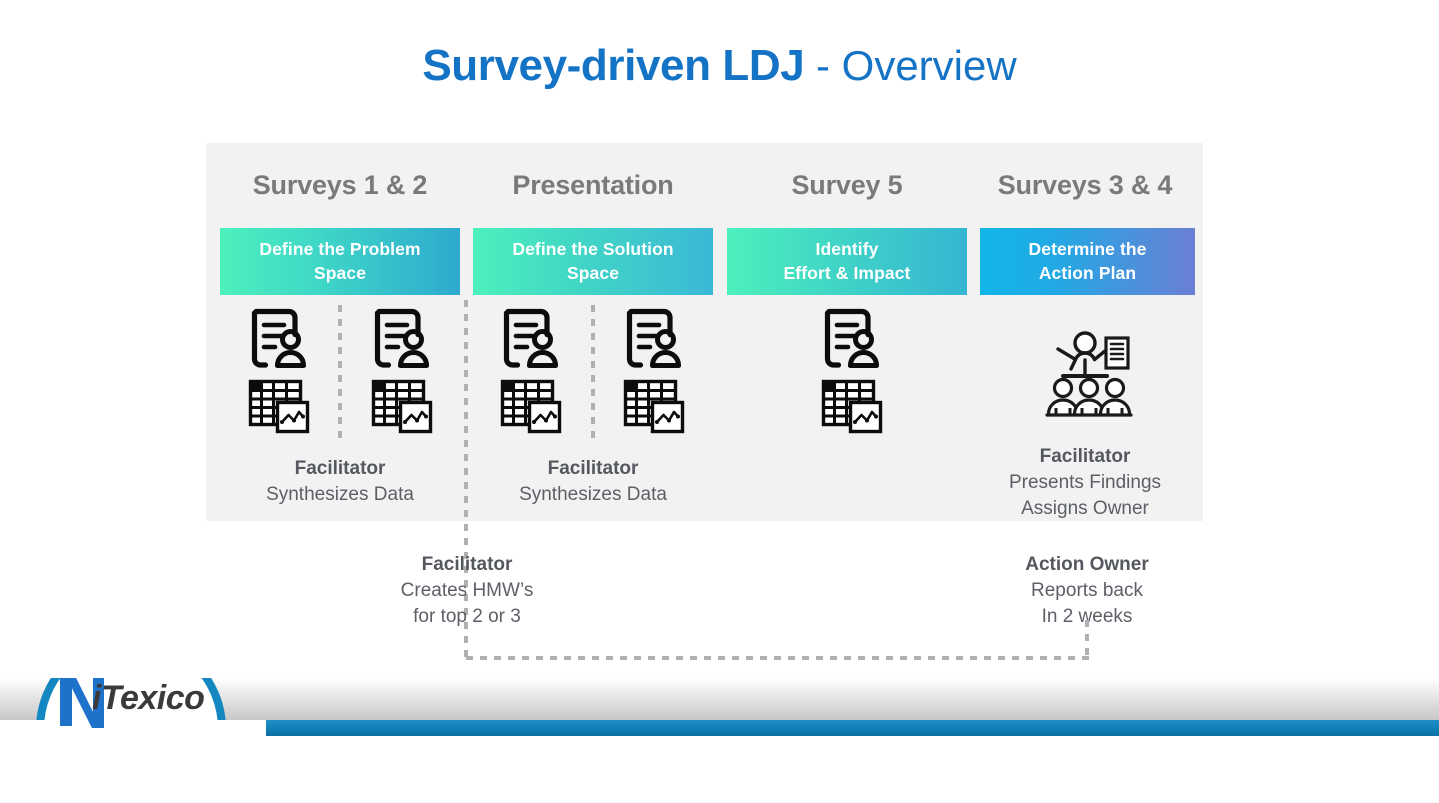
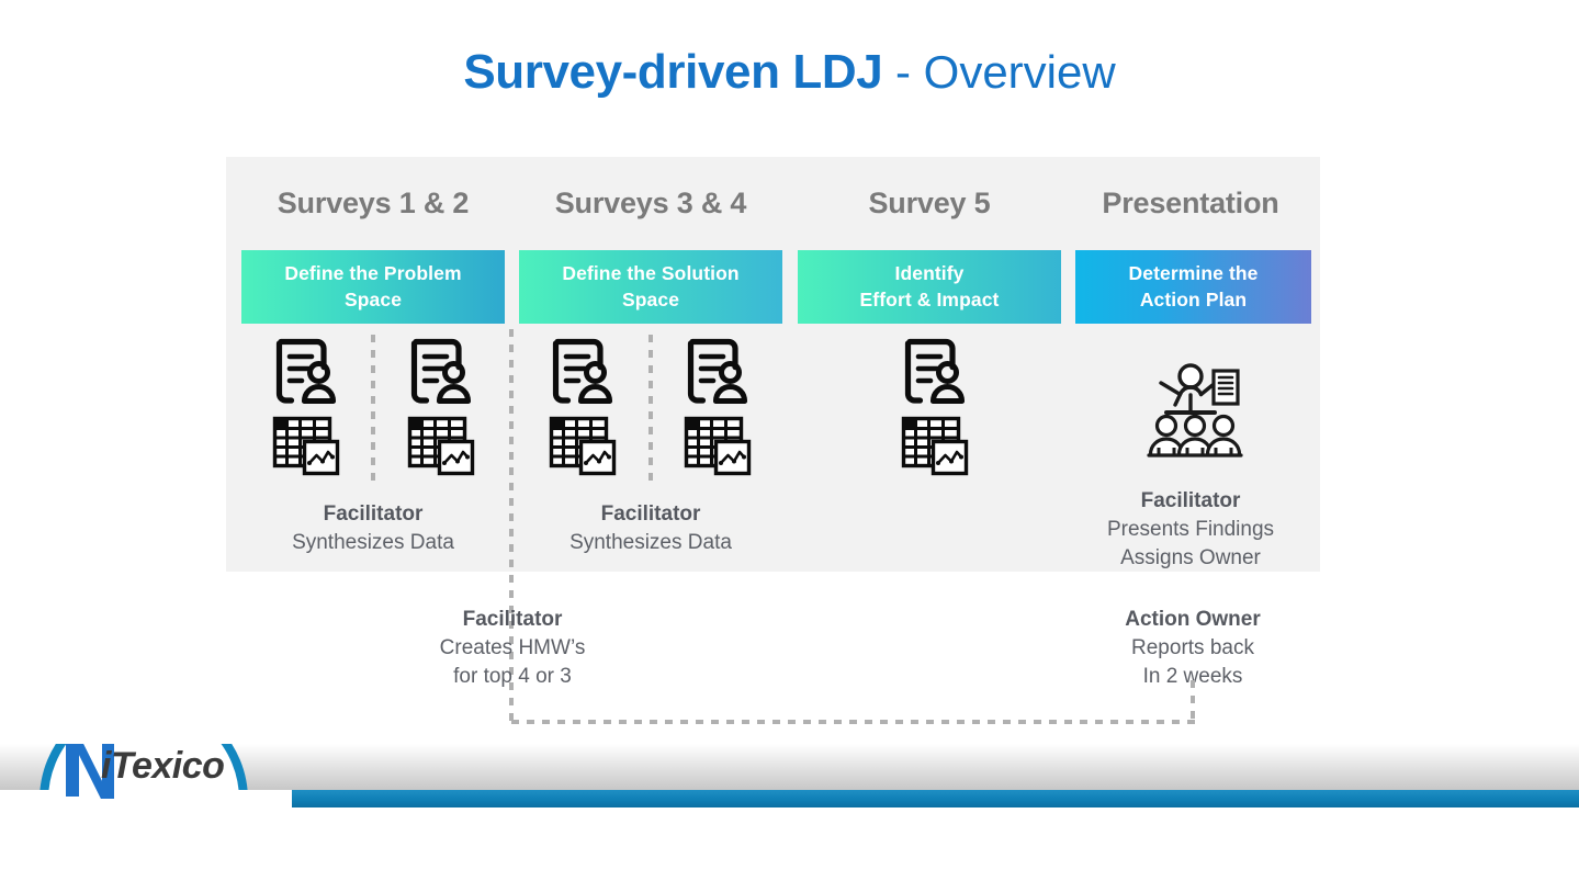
  Survey-driven LDJ - Overview
  Surveys 1 & 2
- Presentation
+ Surveys 3 & 4
  Survey 5
- Surveys 3 & 4
+ Presentation
  Define the Problem
  Space
  Define the Solution
  Space
  Identify
  Effort & Impact
  Determine the
  Action Plan
  Facilitator
  Synthesizes Data
  Facilitator
  Synthesizes Data
  Facilitator
  Presents Findings
  Assigns Owner
  Facilitator
  Creates HMW’s
- for top 2 or 3
+ for top 4 or 3
  Action Owner
  Reports back
  In 2 weeks
  iTexico
